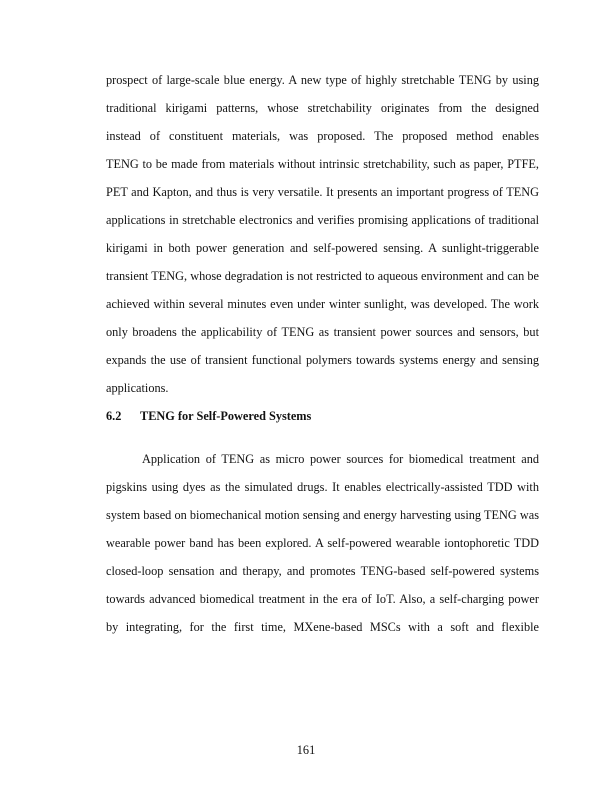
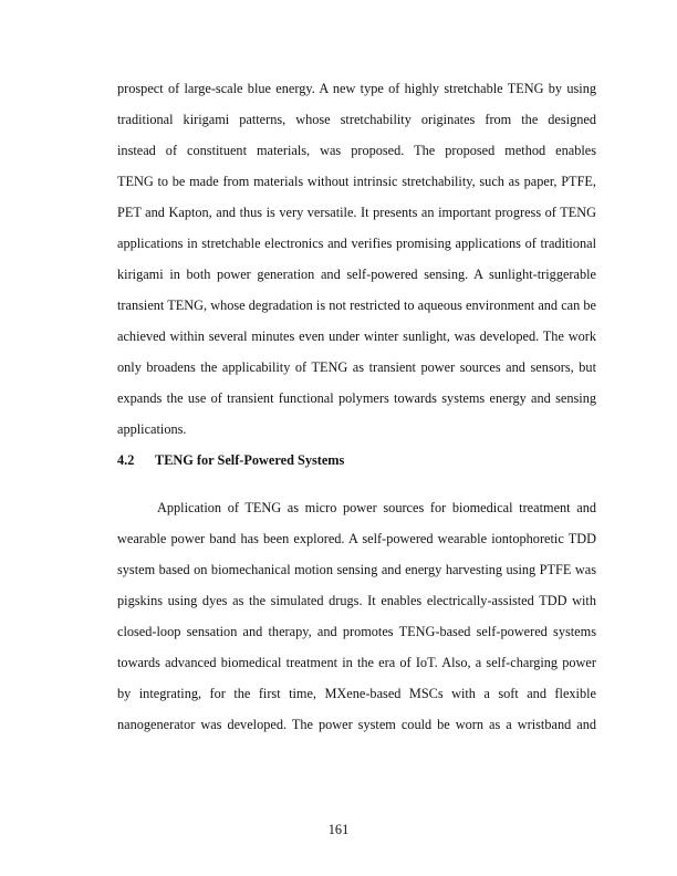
  prospect of large-scale blue energy. A new type of highly stretchable TENG by using
  traditional kirigami patterns, whose stretchability originates from the designed
  instead of constituent materials, was proposed. The proposed method enables
  TENG to be made from materials without intrinsic stretchability, such as paper, PTFE,
  PET and Kapton, and thus is very versatile. It presents an important progress of TENG
  applications in stretchable electronics and verifies promising applications of traditional
  kirigami in both power generation and self-powered sensing. A sunlight-triggerable
  transient TENG, whose degradation is not restricted to aqueous environment and can be
  achieved within several minutes even under winter sunlight, was developed. The work
  only broadens the applicability of TENG as transient power sources and sensors, but
  expands the use of transient functional polymers towards systems energy and sensing
  applications.
- 6.2 TENG for Self-Powered Systems
+ 4.2 TENG for Self-Powered Systems
  Application of TENG as micro power sources for biomedical treatment and
- pigskins using dyes as the simulated drugs. It enables electrically-assisted TDD with
+ wearable power band has been explored. A self-powered wearable iontophoretic TDD
- system based on biomechanical motion sensing and energy harvesting using TENG was
+ system based on biomechanical motion sensing and energy harvesting using PTFE was
- wearable power band has been explored. A self-powered wearable iontophoretic TDD
+ pigskins using dyes as the simulated drugs. It enables electrically-assisted TDD with
  closed-loop sensation and therapy, and promotes TENG-based self-powered systems
  towards advanced biomedical treatment in the era of IoT. Also, a self-charging power
  by integrating, for the first time, MXene-based MSCs with a soft and flexible
+ nanogenerator was developed. The power system could be worn as a wristband and
  161
